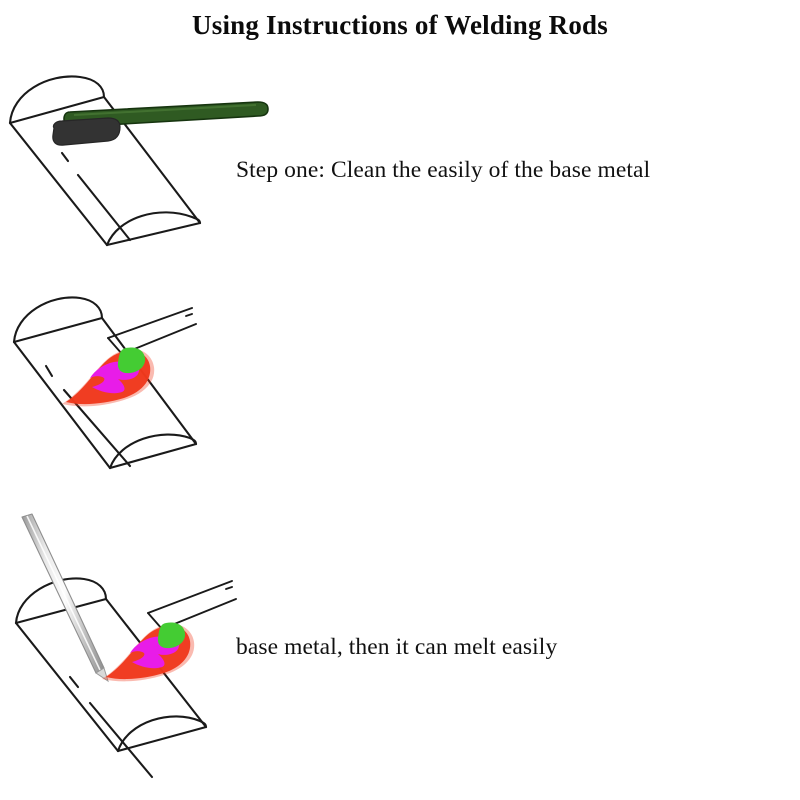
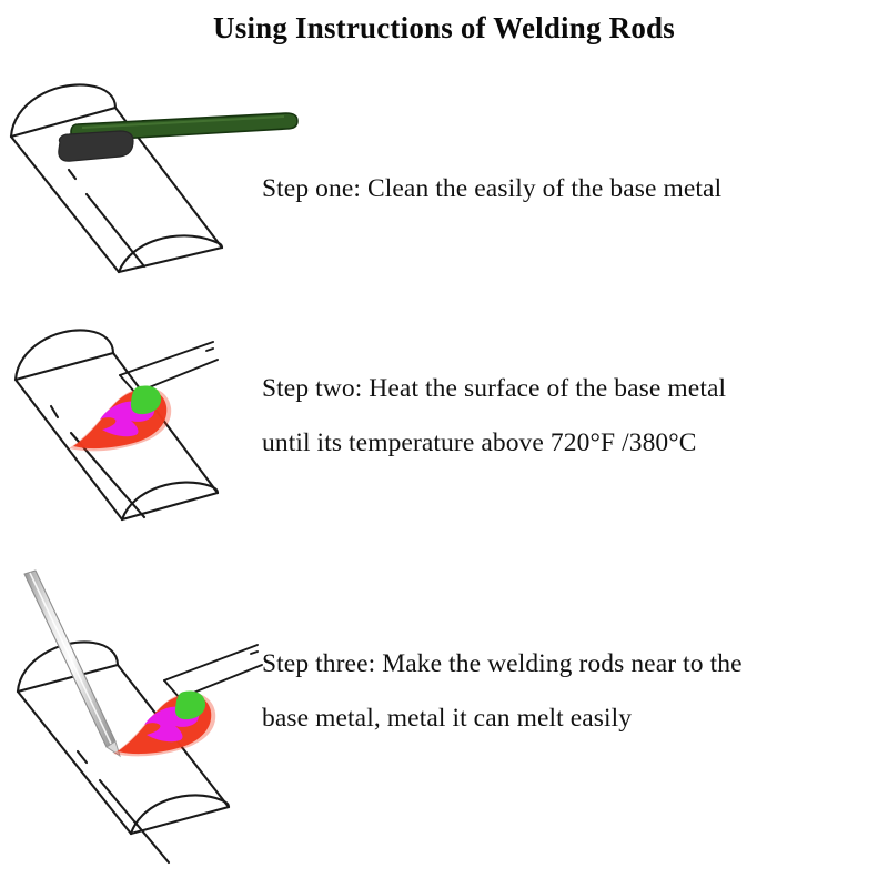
  Using Instructions of Welding Rods
  Step one: Clean the easily of the base metal
+ Step two: Heat the surface of the base metal
+ until its temperature above 720°F /380°C
+ Step three: Make the welding rods near to the
- base metal, then it can melt easily
+ base metal, metal it can melt easily
